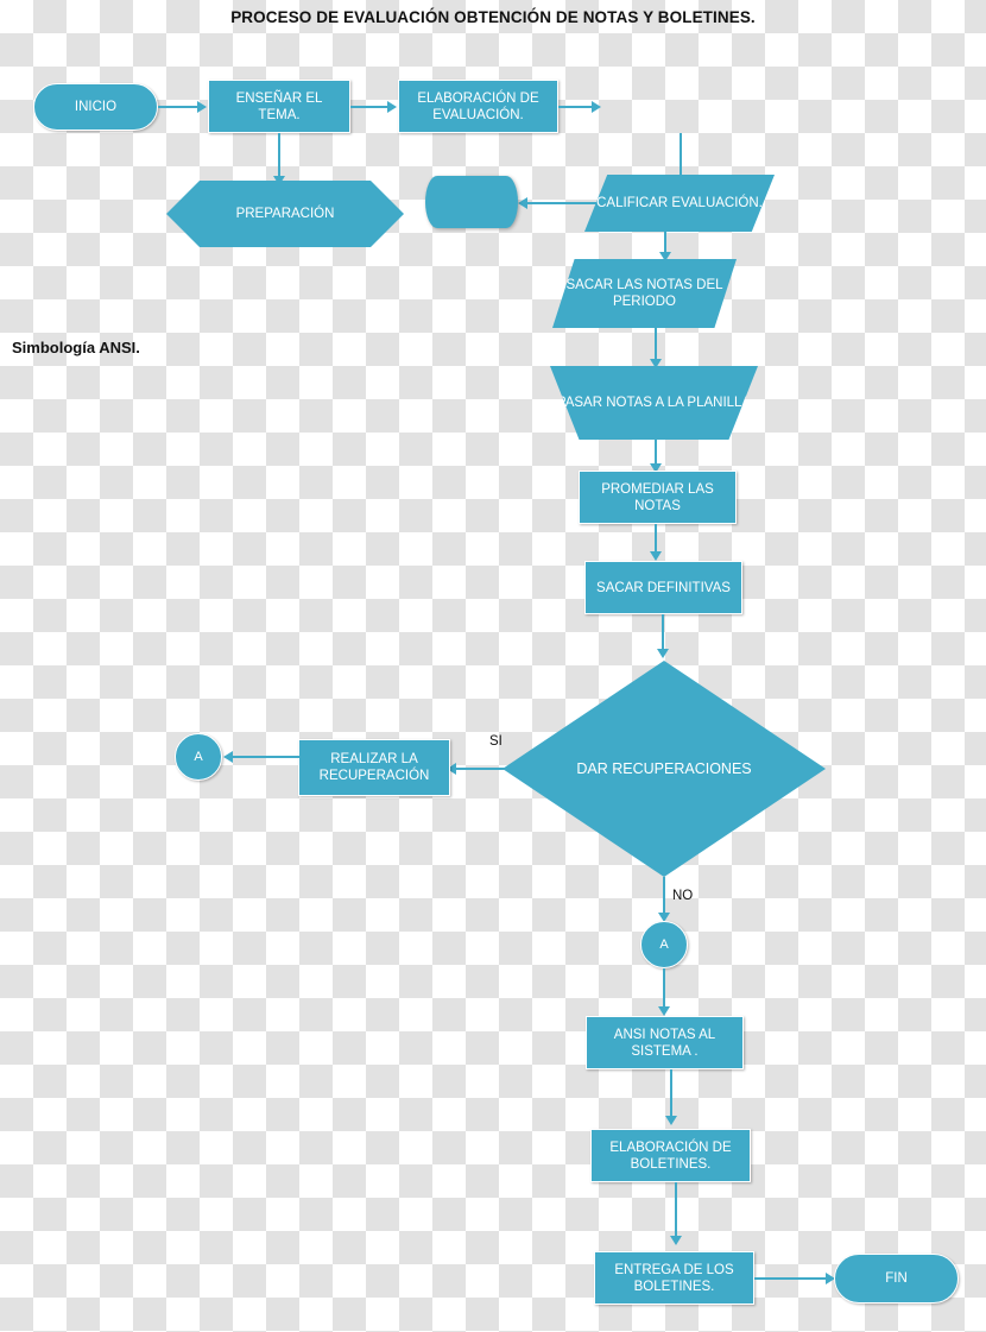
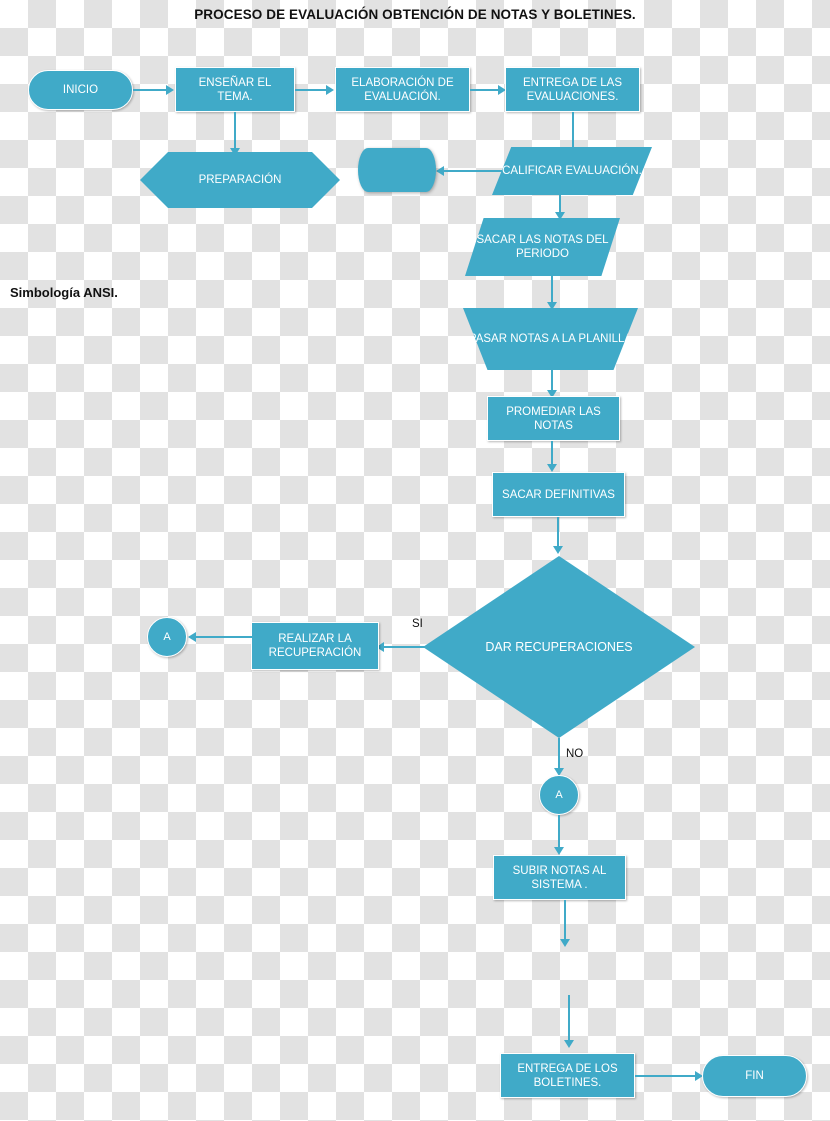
  PROCESO DE EVALUACIÓN OBTENCIÓN DE NOTAS Y BOLETINES.
  Simbología ANSI.
  INICIO
  ENSEÑAR EL TEMA.
  ELABORACIÓN DE EVALUACIÓN.
+ ENTREGA DE LAS EVALUACIONES.
  PREPARACIÓN
  CALIFICAR EVALUACIÓN.
  SACAR LAS NOTAS DEL PERIODO
  ASAR NOTAS A LA PLANILL
  PROMEDIAR LAS NOTAS
  SACAR DEFINITIVAS
  DAR RECUPERACIONES
  SI
  REALIZAR LA RECUPERACIÓN
  A
  NO
  A
- ANSI NOTAS AL SISTEMA .
+ SUBIR NOTAS AL SISTEMA .
- ELABORACIÓN DE BOLETINES.
  ENTREGA DE LOS BOLETINES.
  FIN
